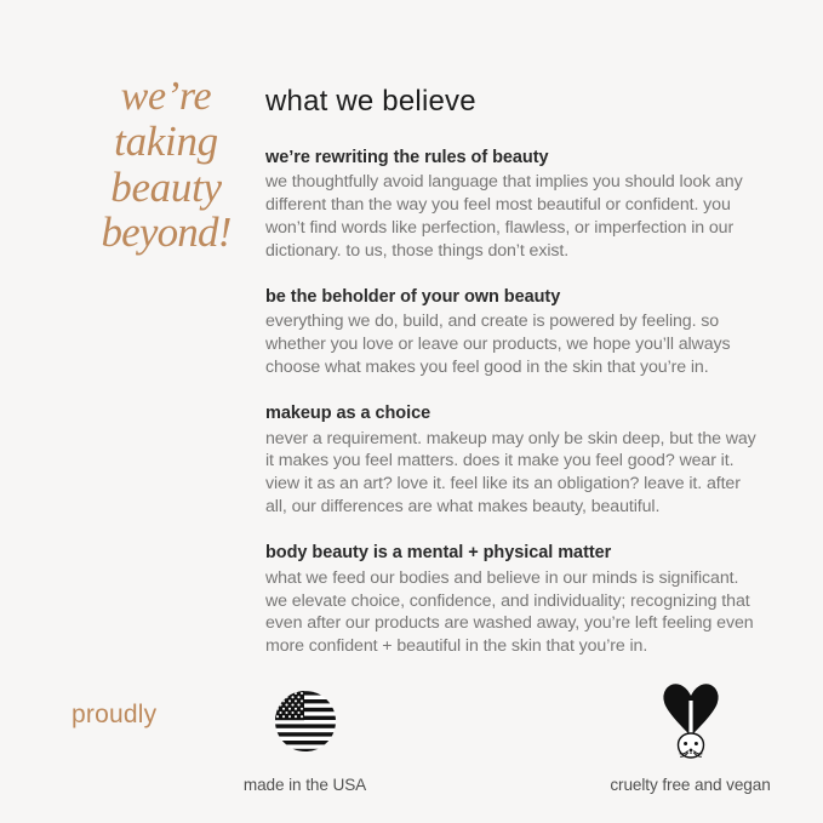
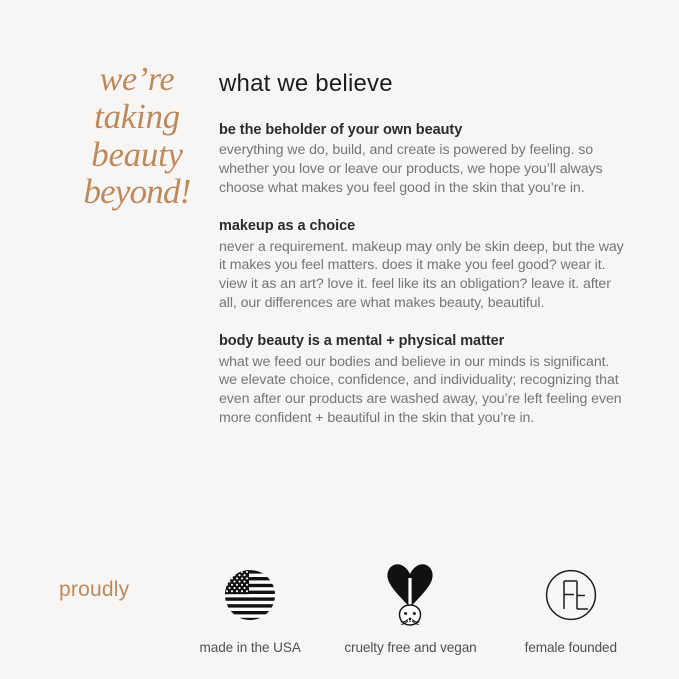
  we’re
  taking
  beauty
  beyond!
  what we believe
- we’re rewriting the rules of beauty
- we thoughtfully avoid language that implies you should look any different than the way you feel most beautiful or confident. you won’t find words like perfection, flawless, or imperfection in our dictionary. to us, those things don’t exist.
  be the beholder of your own beauty
  everything we do, build, and create is powered by feeling. so whether you love or leave our products, we hope you’ll always choose what makes you feel good in the skin that you’re in.
  makeup as a choice
  never a requirement. makeup may only be skin deep, but the way it makes you feel matters. does it make you feel good? wear it. view it as an art? love it. feel like its an obligation? leave it. after all, our differences are what makes beauty, beautiful.
  body beauty is a mental + physical matter
  what we feed our bodies and believe in our minds is significant. we elevate choice, confidence, and individuality; recognizing that even after our products are washed away, you’re left feeling even more confident + beautiful in the skin that you’re in.
  proudly
  made in the USA
  cruelty free and vegan
+ female founded
